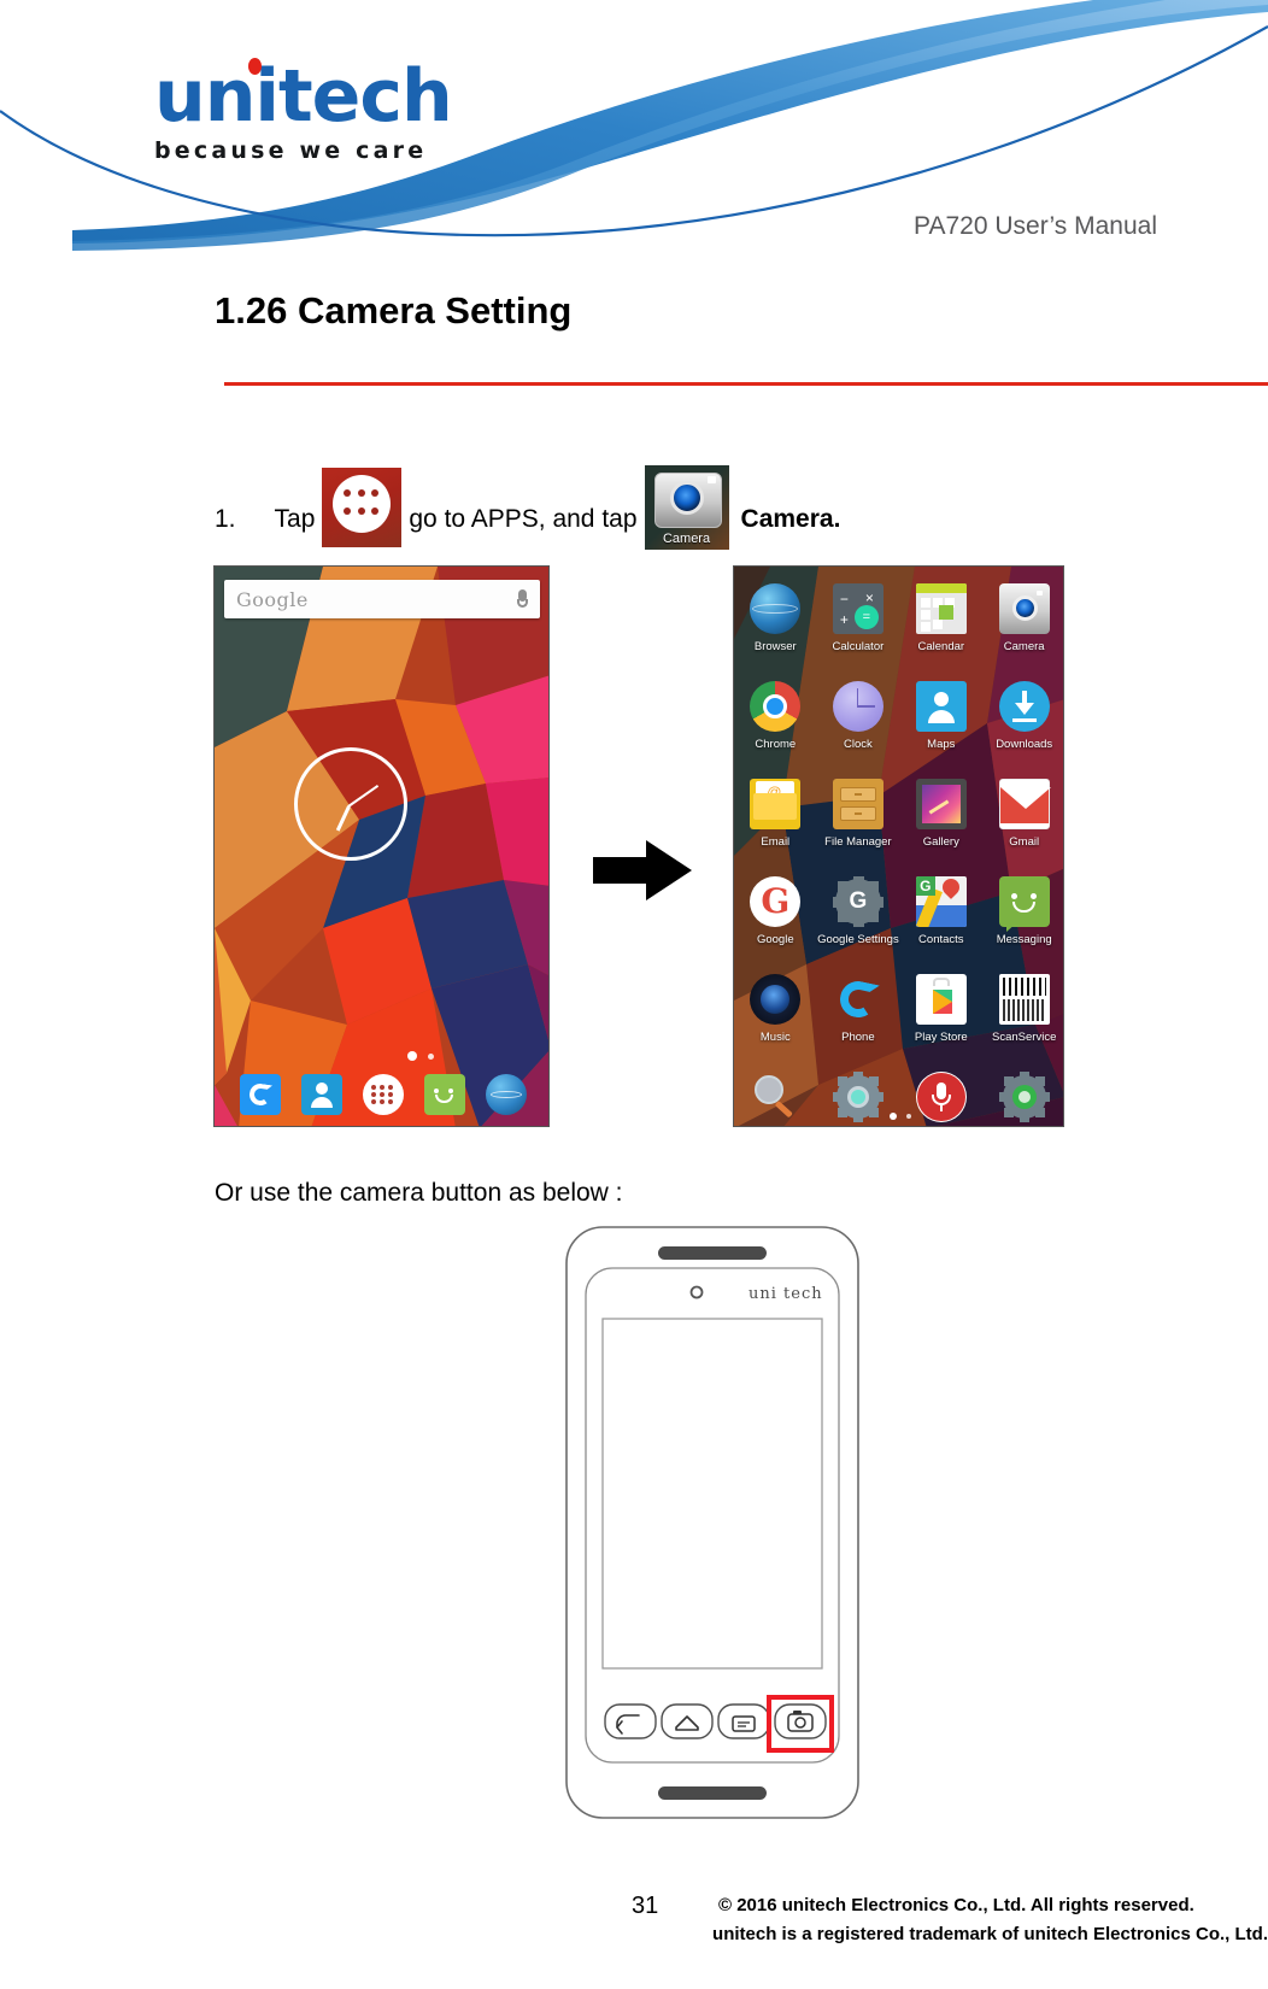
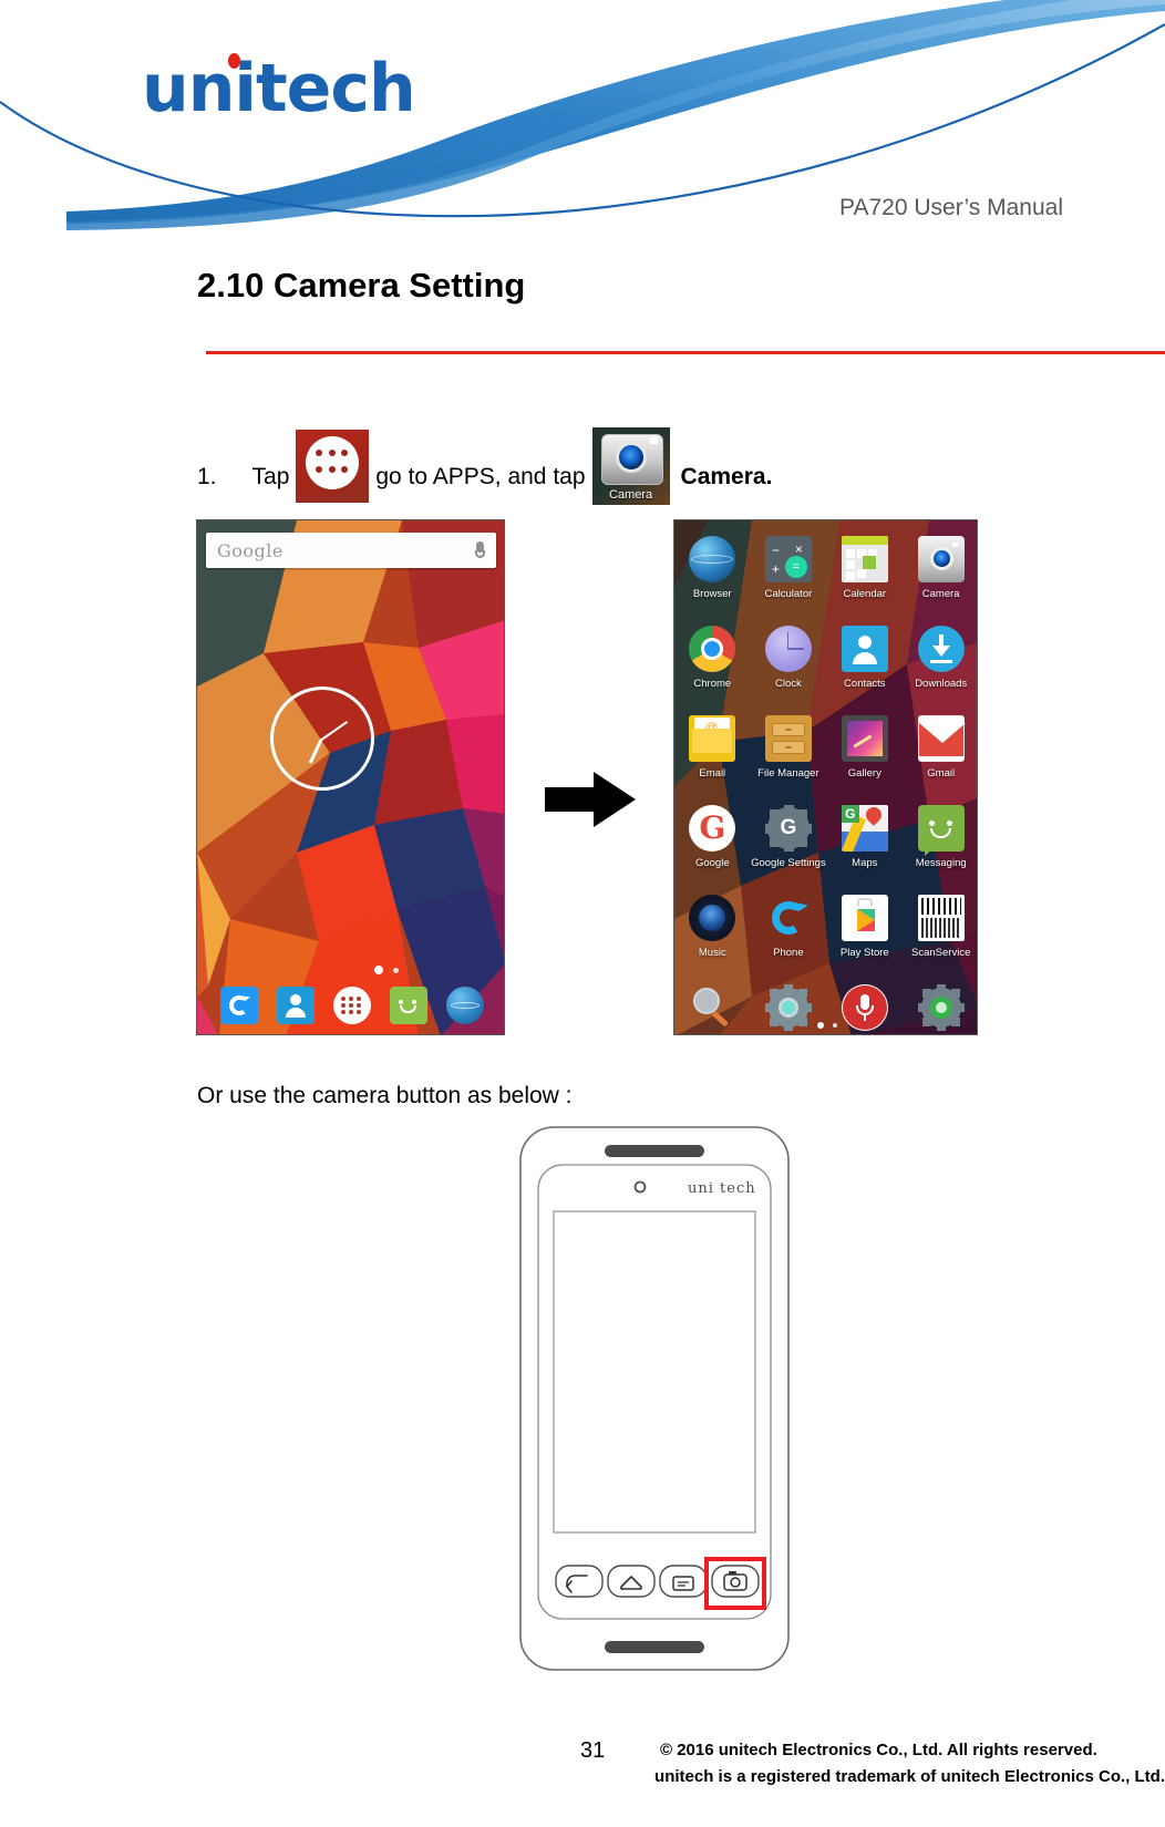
  unitech
- because we care
  PA720 User’s Manual
- 1.26 Camera Setting
+ 2.10 Camera Setting
  1.
  Tap
  go to APPS, and tap
  Camera
  Camera.
  Google
  Browser
  −
  ×
  +
  =
  Calculator
  Calendar
  Camera
  Chrome
  Clock
- Maps
+ Contacts
  Downloads
  @
  Email
  File Manager
  Gallery
  Gmail
  G
  Google
  G
  Google Settings
  G
- Contacts
+ Maps
  Messaging
  Music
  Phone
  Play Store
  ScanService
  Or use the camera button as below :
  uni tech
  31
  © 2016 unitech Electronics Co., Ltd. All rights reserved.
  unitech is a registered trademark of unitech Electronics Co., Ltd.
